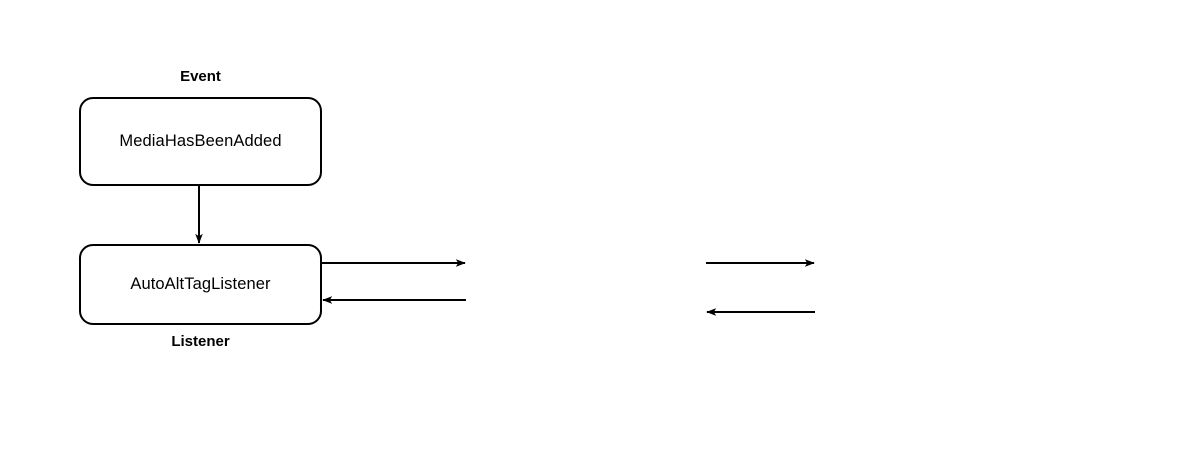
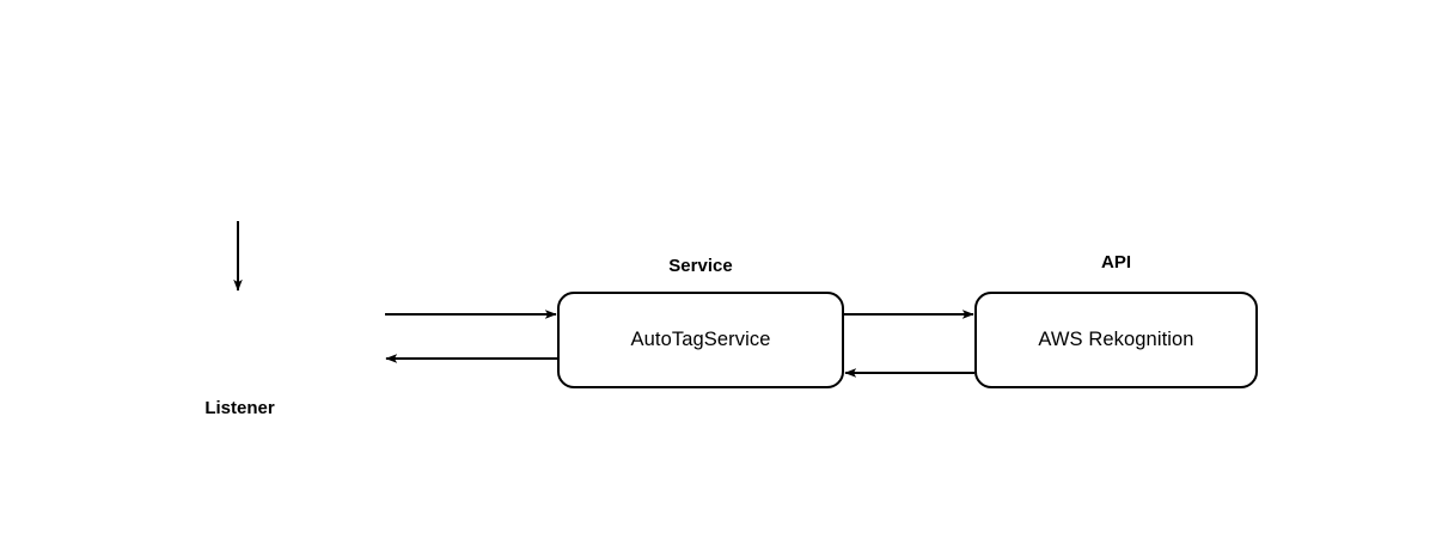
- Event
- MediaHasBeenAdded
- AutoAltTagListener
  Listener
+ Service
+ AutoTagService
+ API
+ AWS Rekognition
